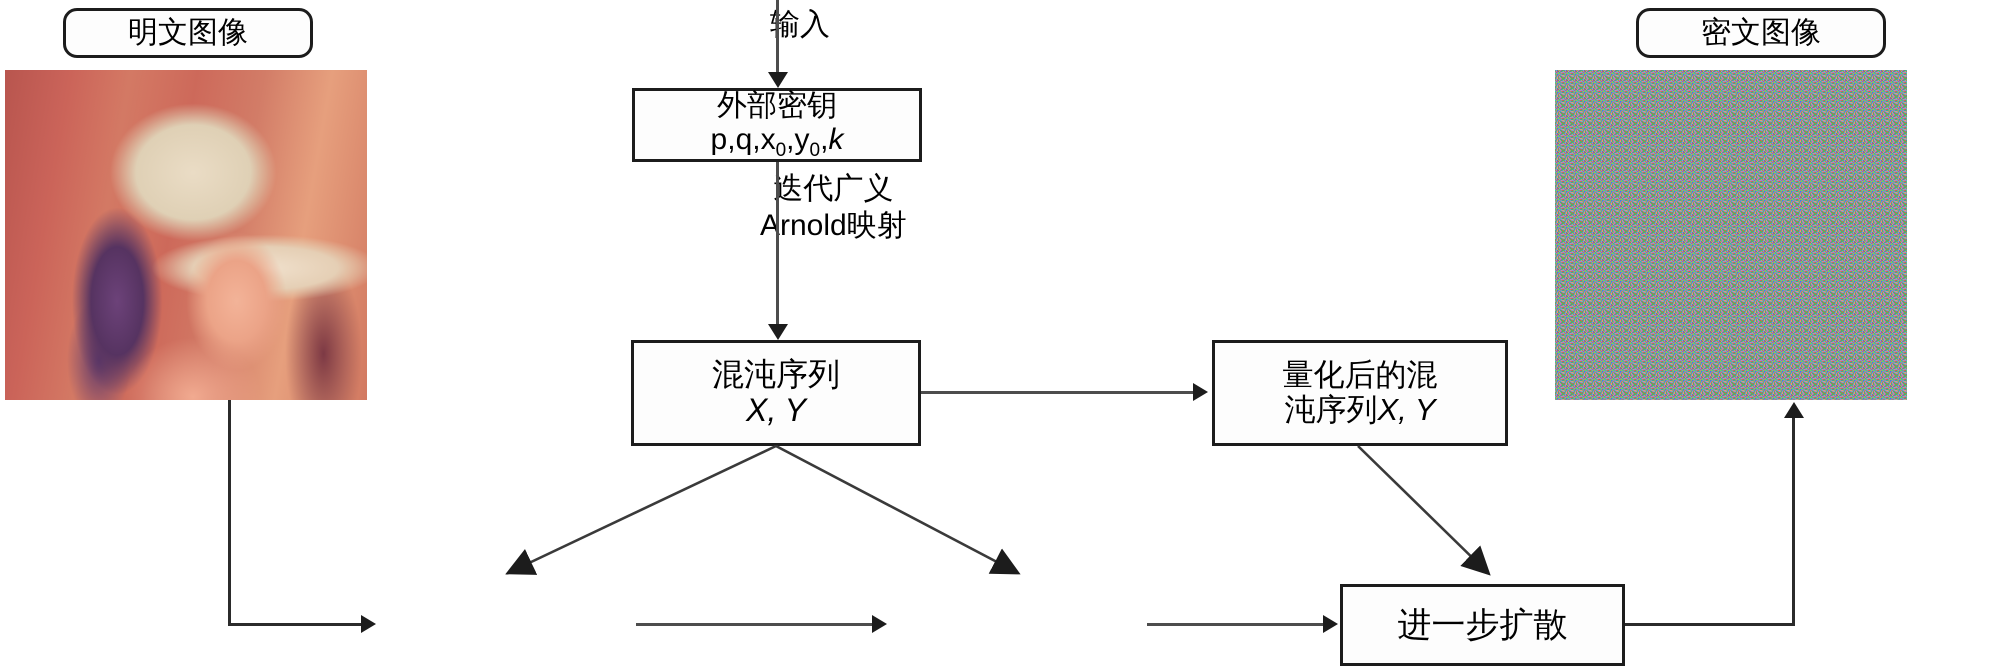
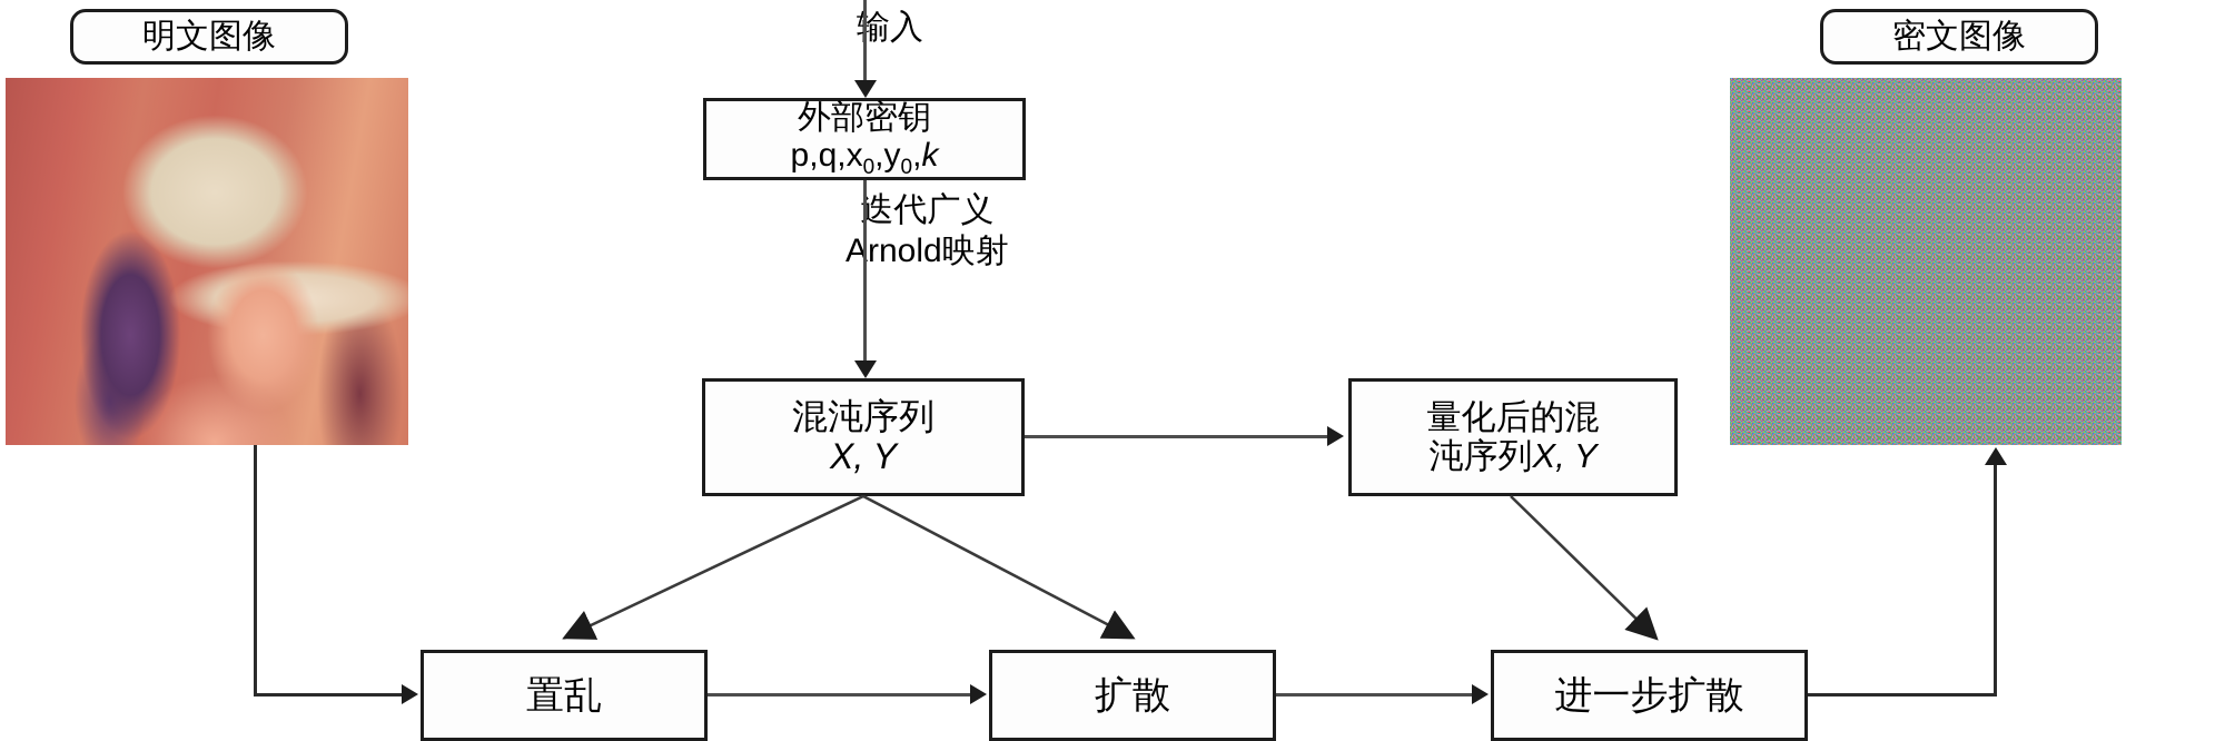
  明文图像
  密文图像
  输入
  迭代广义
  Arnold映射
  外部密钥
  p,q,x0,y0,k
  混沌序列
  X, Y
  量化后的混
  沌序列X, Y
+ 置乱
+ 扩散
  进一步扩散
